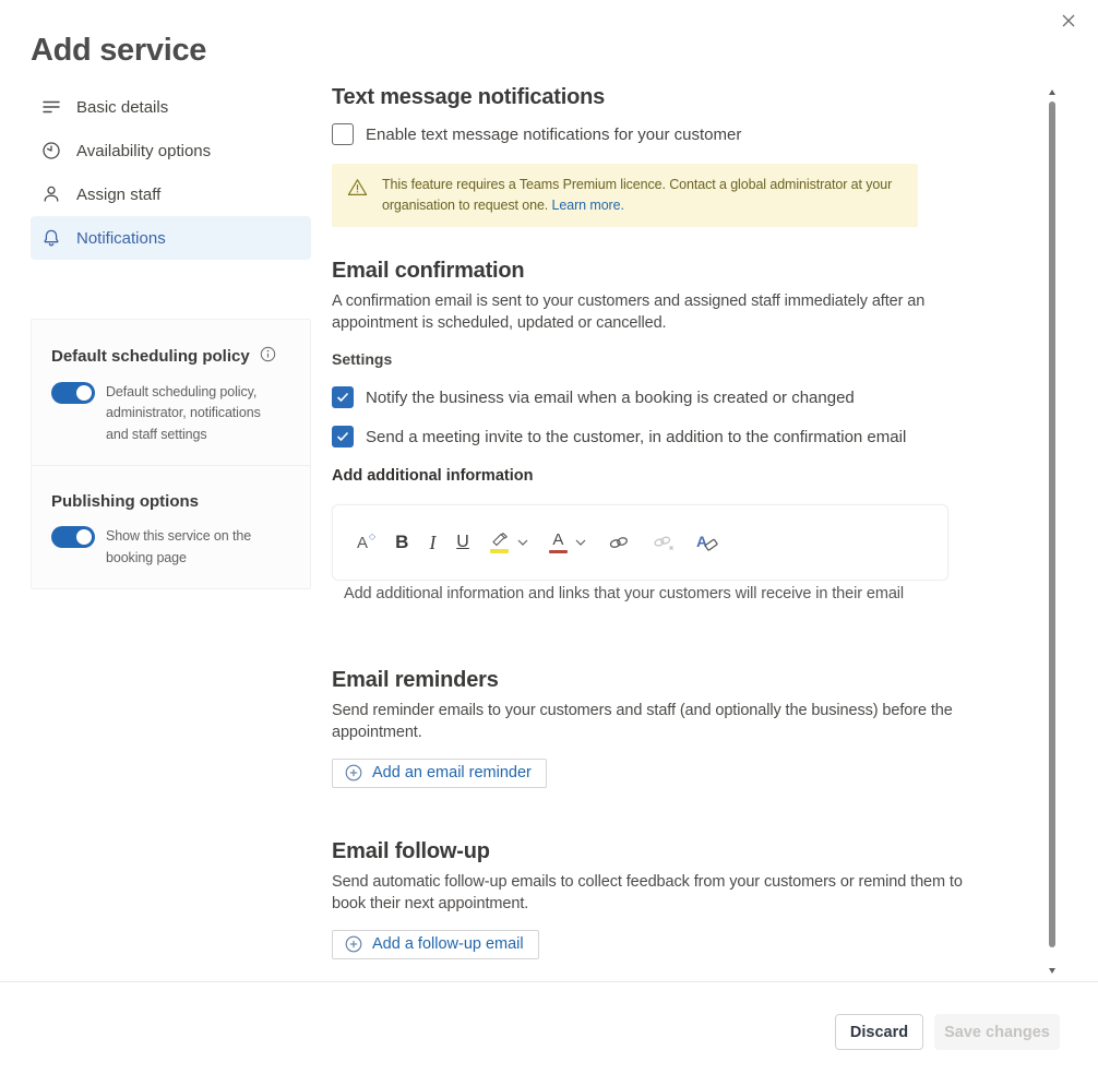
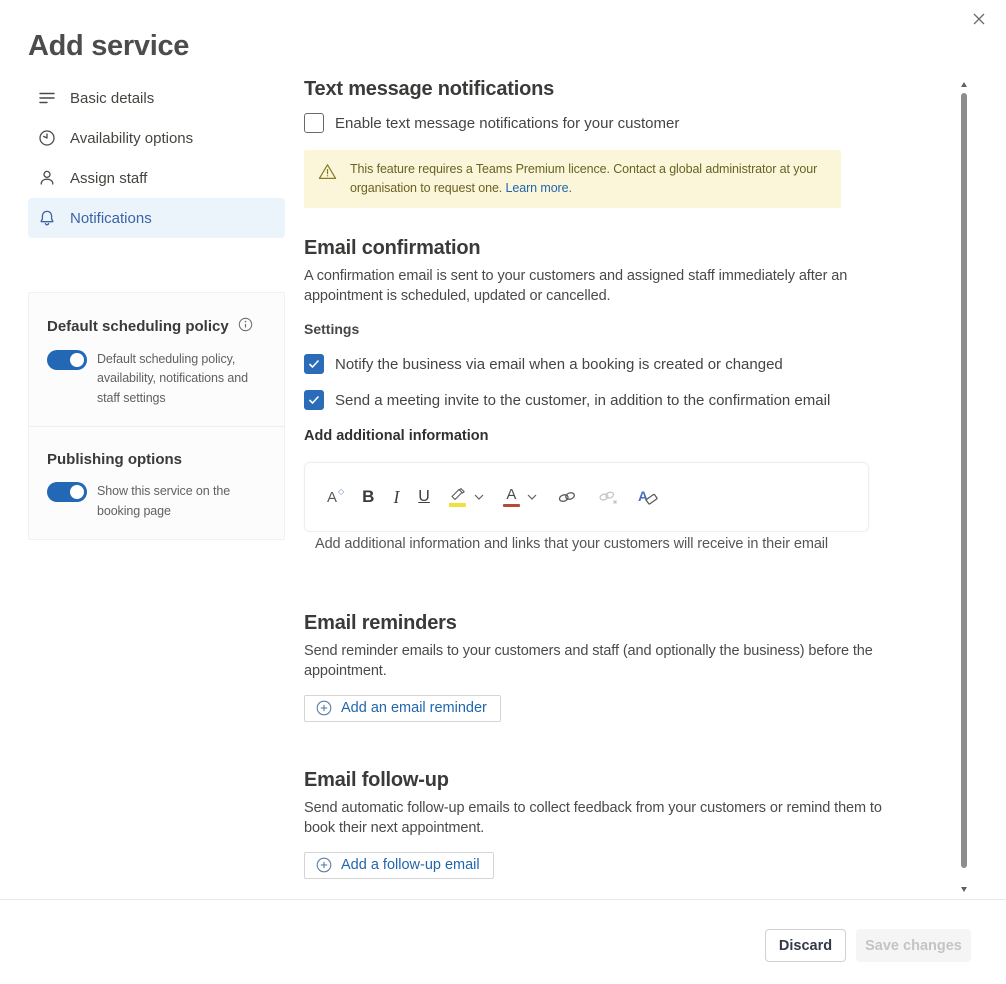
  Add service
  Basic details
  Availability options
  Assign staff
  Notifications
  Default scheduling policy
- Default scheduling policy, administrator, notifications and staff settings
+ Default scheduling policy, availability, notifications and staff settings
  Publishing options
  Show this service on the booking page
  Text message notifications
  Enable text message notifications for your customer
  This feature requires a Teams Premium licence. Contact a global administrator at your organisation to request one. Learn more.
  Email confirmation
  A confirmation email is sent to your customers and assigned staff immediately after an appointment is scheduled, updated or cancelled.
  Settings
  Notify the business via email when a booking is created or changed
  Send a meeting invite to the customer, in addition to the confirmation email
  Add additional information
  A
  ◇
  B
  I
  U
  A
  A
  Add additional information and links that your customers will receive in their email
  Email reminders
  Send reminder emails to your customers and staff (and optionally the business) before the appointment.
  Add an email reminder
  Email follow-up
  Send automatic follow-up emails to collect feedback from your customers or remind them to book their next appointment.
  Add a follow-up email
  Discard
  Save changes
